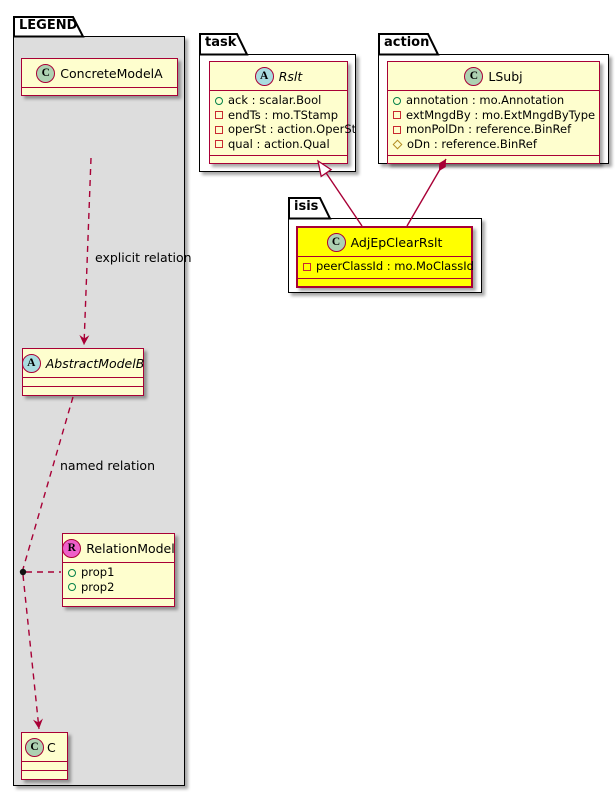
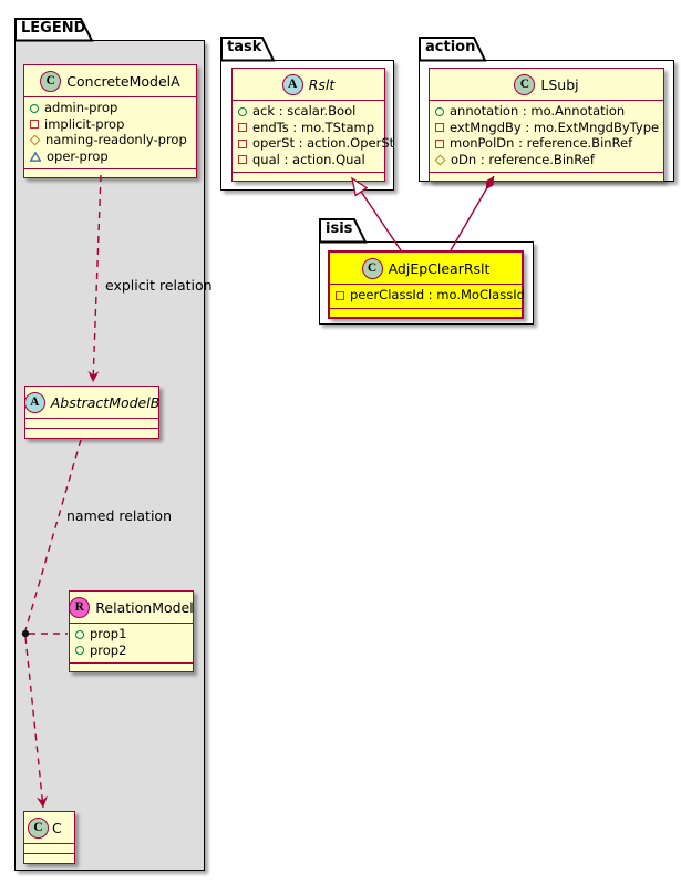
  LEGEND
  C
  ConcreteModelA
+ admin-prop
+ implicit-prop
+ naming-readonly-prop
+ oper-prop
  A
  AbstractModelB
  R
  RelationModel
  prop1
  prop2
  C
  C
  explicit relation
  named relation
  task
  A
  Rslt
  ack : scalar.Bool
  endTs : mo.TStamp
  operSt : action.OperSt
  qual : action.Qual
  action
  C
  LSubj
  annotation : mo.Annotation
  extMngdBy : mo.ExtMngdByType
  monPolDn : reference.BinRef
  oDn : reference.BinRef
  isis
  C
  AdjEpClearRslt
  peerClassId : mo.MoClassId
